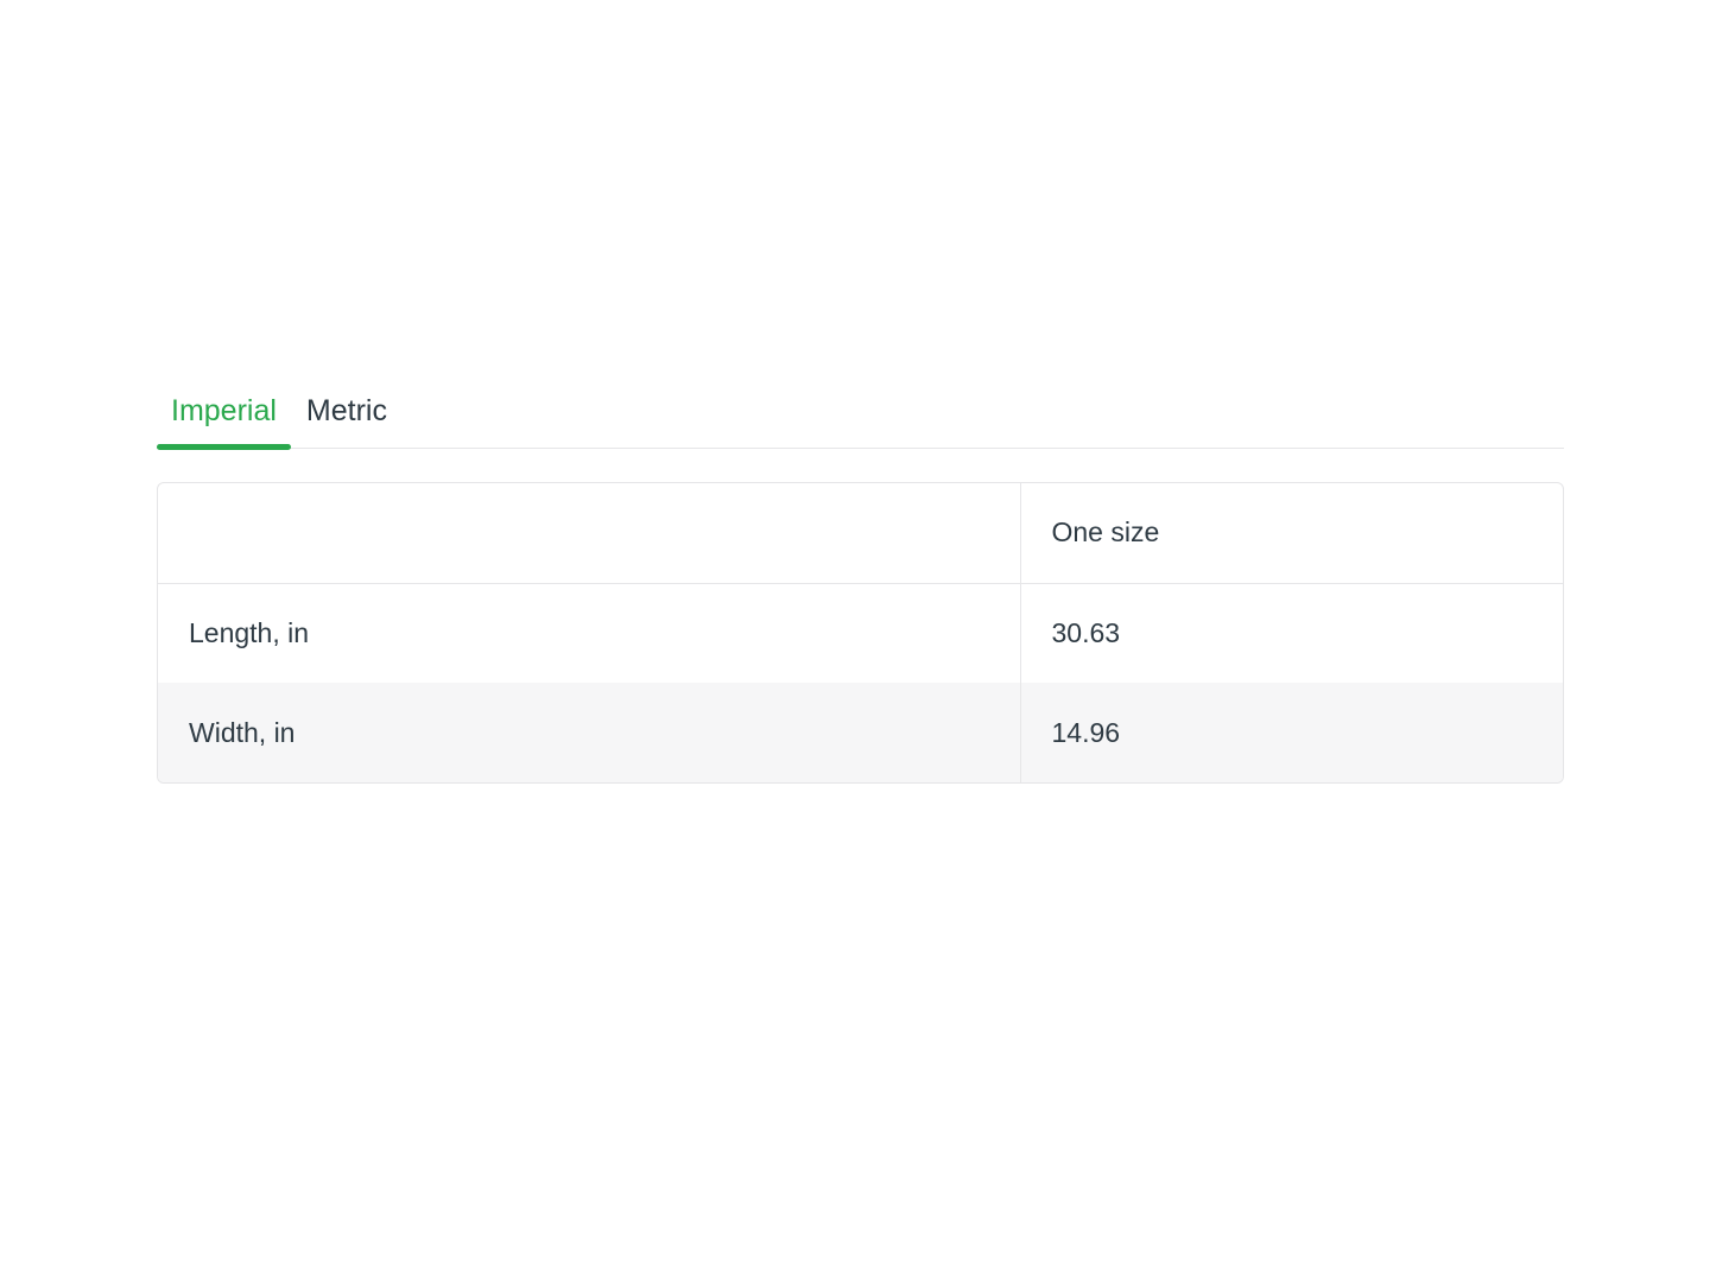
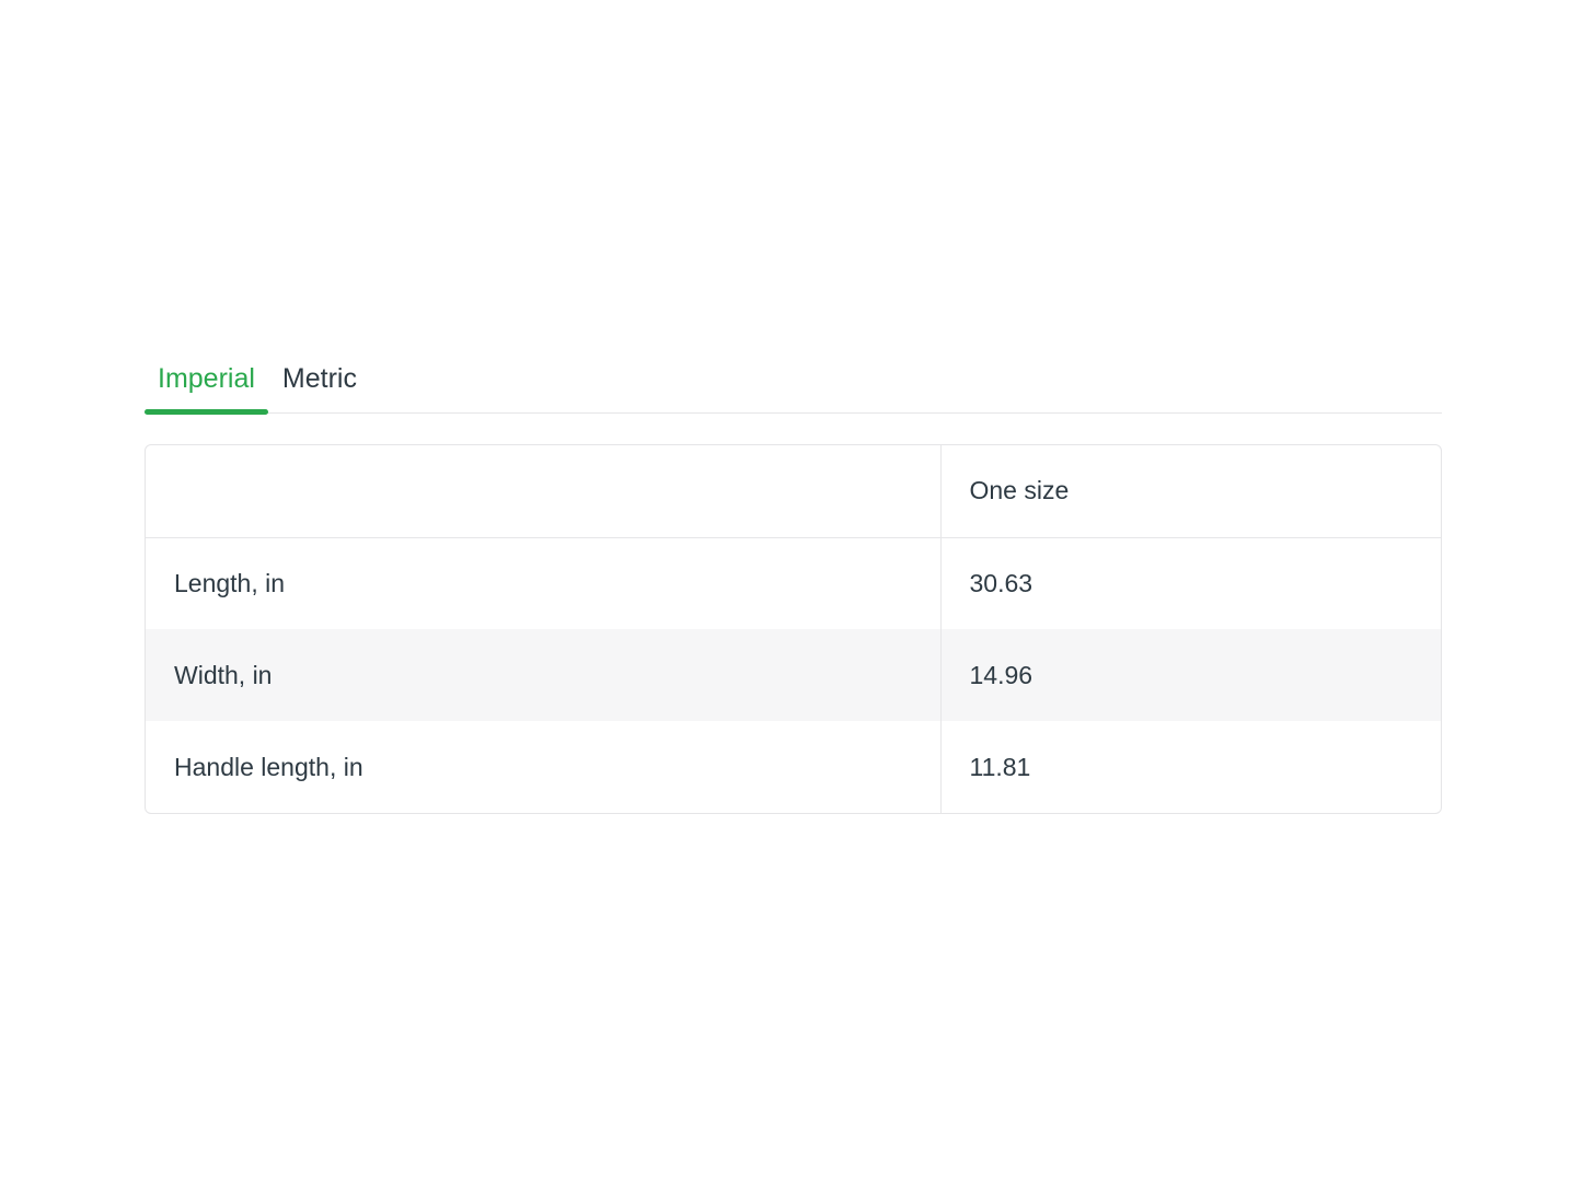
  Imperial
  Metric
  	One size
  Length, in	30.63
  Width, in	14.96
+ Handle length, in	11.81
